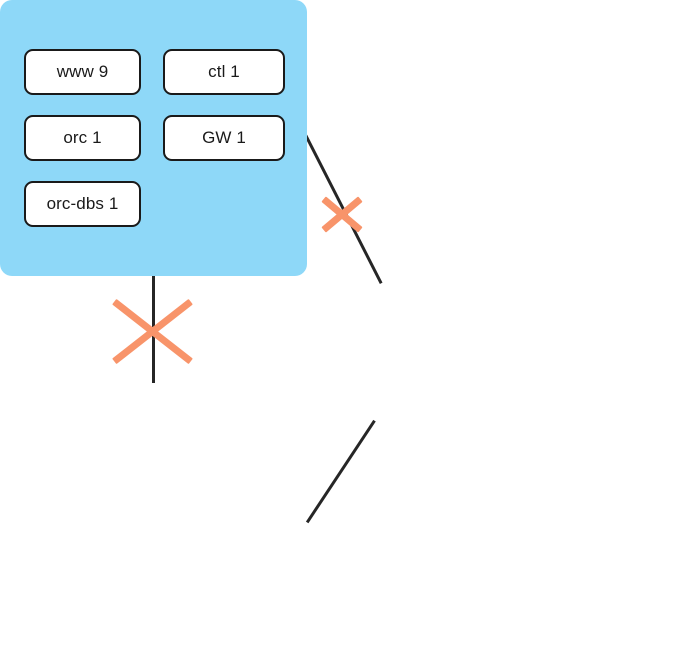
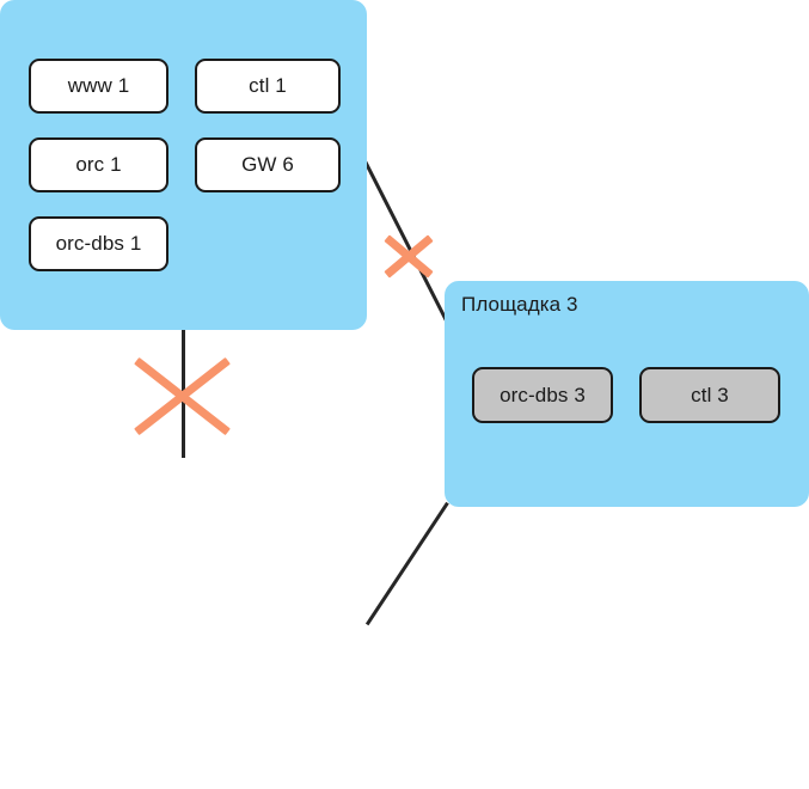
- www 9
+ www 1
  ctl 1
  orc 1
- GW 1
+ GW 6
  orc-dbs 1
+ Площадка 3
+ orc-dbs 3
+ ctl 3
